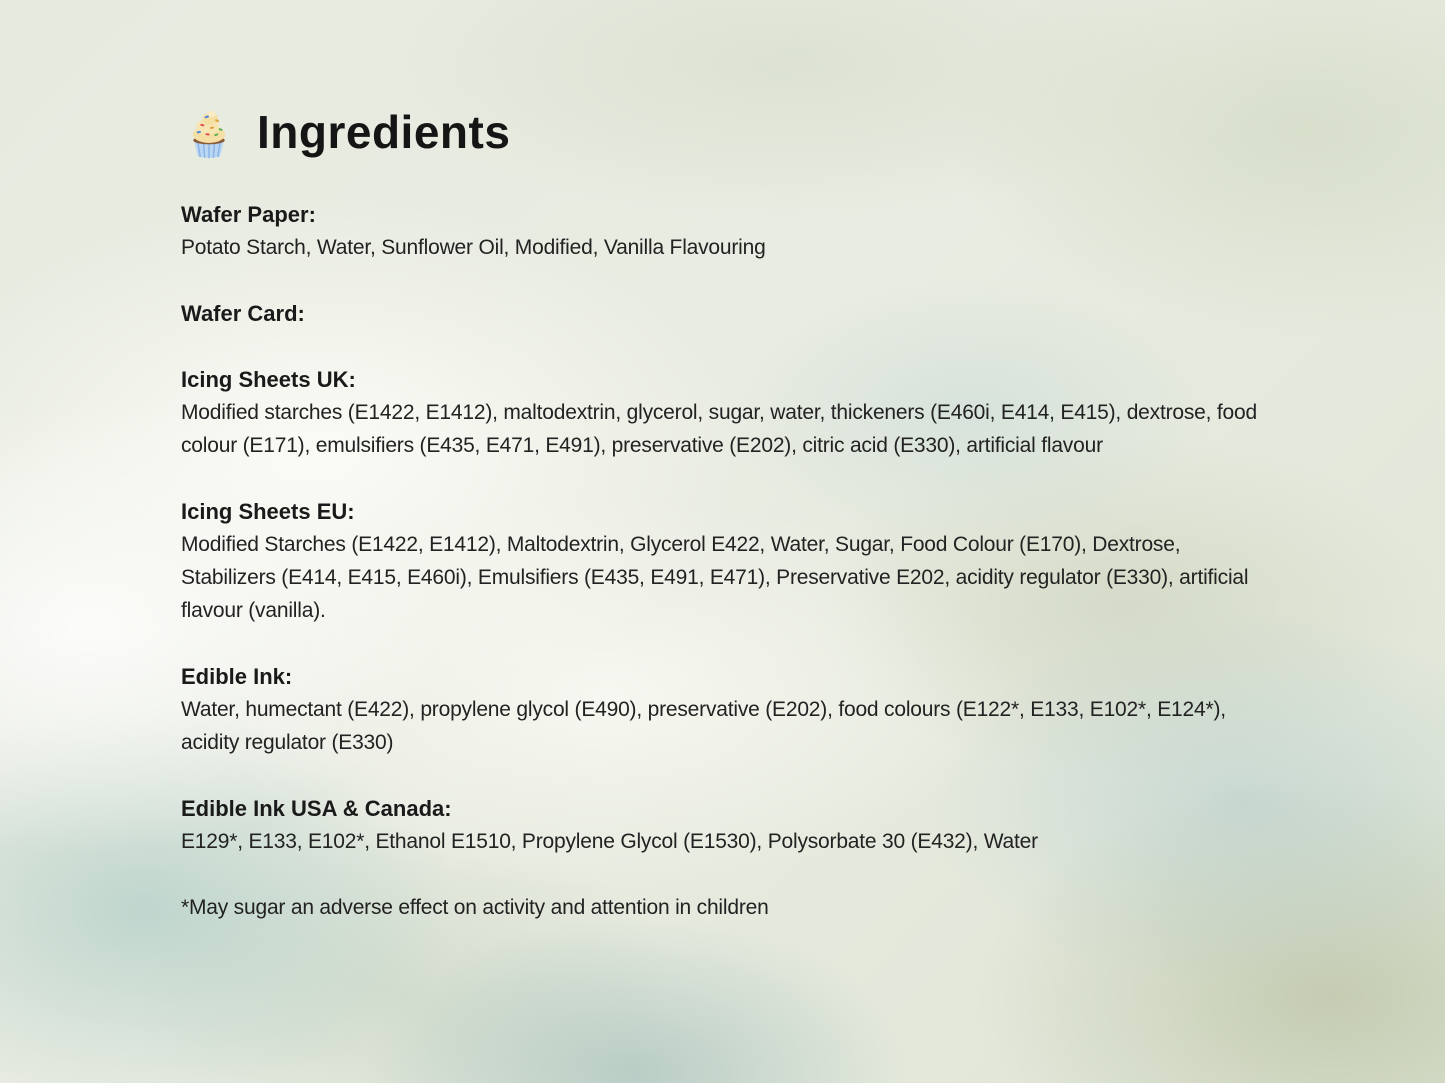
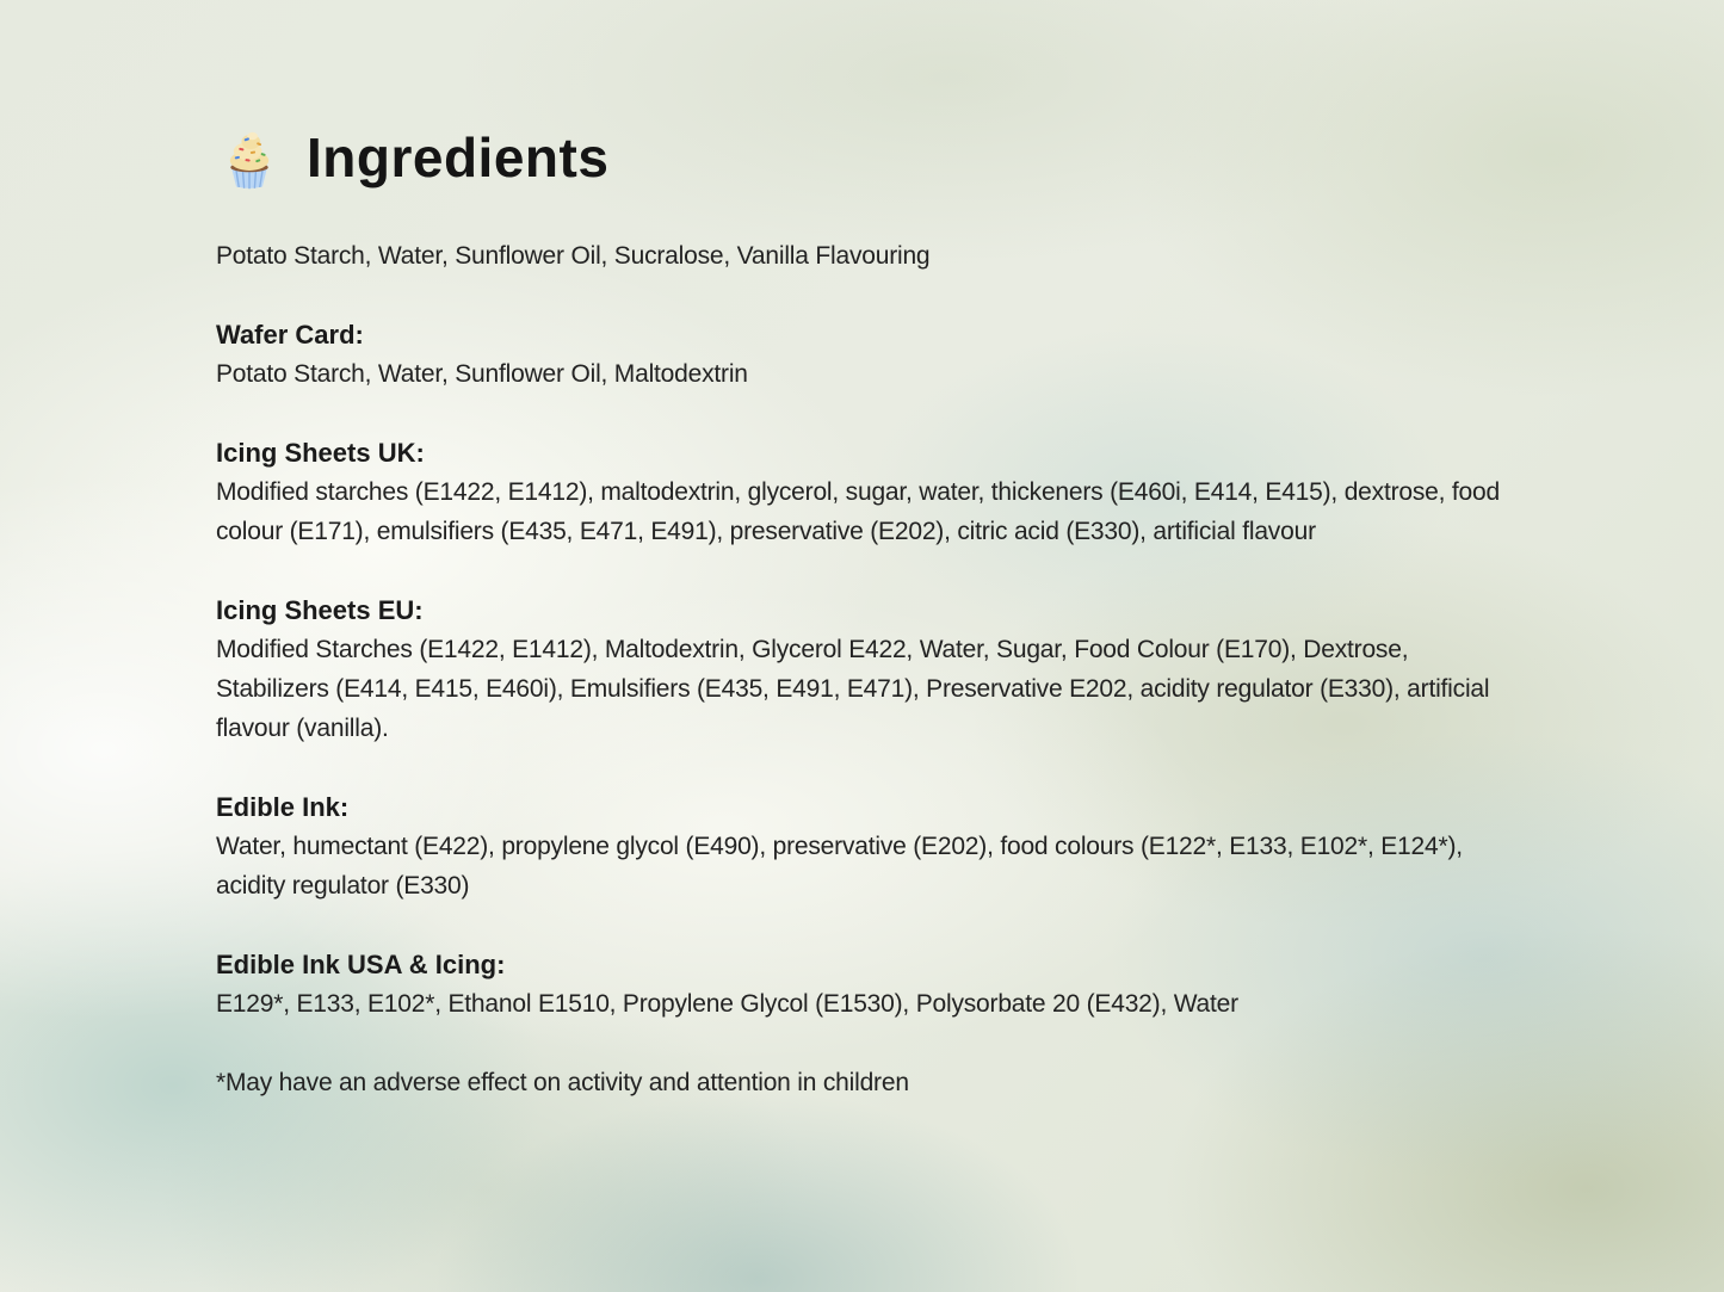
  Ingredients
- Wafer Paper:
- Potato Starch, Water, Sunflower Oil, Modified, Vanilla Flavouring
+ Potato Starch, Water, Sunflower Oil, Sucralose, Vanilla Flavouring
  Wafer Card:
+ Potato Starch, Water, Sunflower Oil, Maltodextrin
  Icing Sheets UK:
  Modified starches (E1422, E1412), maltodextrin, glycerol, sugar, water, thickeners (E460i, E414, E415), dextrose, food colour (E171), emulsifiers (E435, E471, E491), preservative (E202), citric acid (E330), artificial flavour
  Icing Sheets EU:
  Modified Starches (E1422, E1412), Maltodextrin, Glycerol E422, Water, Sugar, Food Colour (E170), Dextrose, Stabilizers (E414, E415, E460i), Emulsifiers (E435, E491, E471), Preservative E202, acidity regulator (E330), artificial flavour (vanilla).
  Edible Ink:
  Water, humectant (E422), propylene glycol (E490), preservative (E202), food colours (E122*, E133, E102*, E124*), acidity regulator (E330)
- Edible Ink USA & Canada:
+ Edible Ink USA & Icing:
- E129*, E133, E102*, Ethanol E1510, Propylene Glycol (E1530), Polysorbate 30 (E432), Water
+ E129*, E133, E102*, Ethanol E1510, Propylene Glycol (E1530), Polysorbate 20 (E432), Water
- *May sugar an adverse effect on activity and attention in children
+ *May have an adverse effect on activity and attention in children
